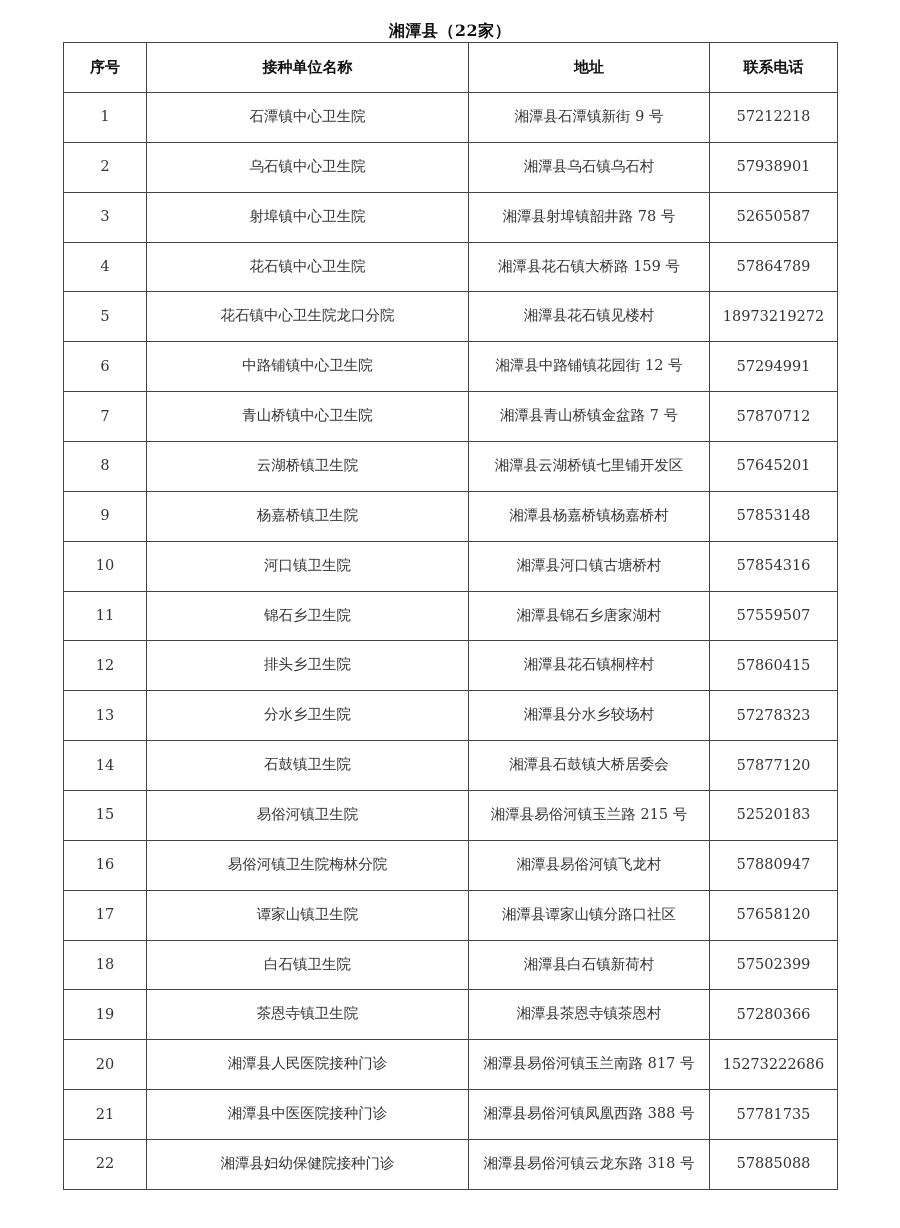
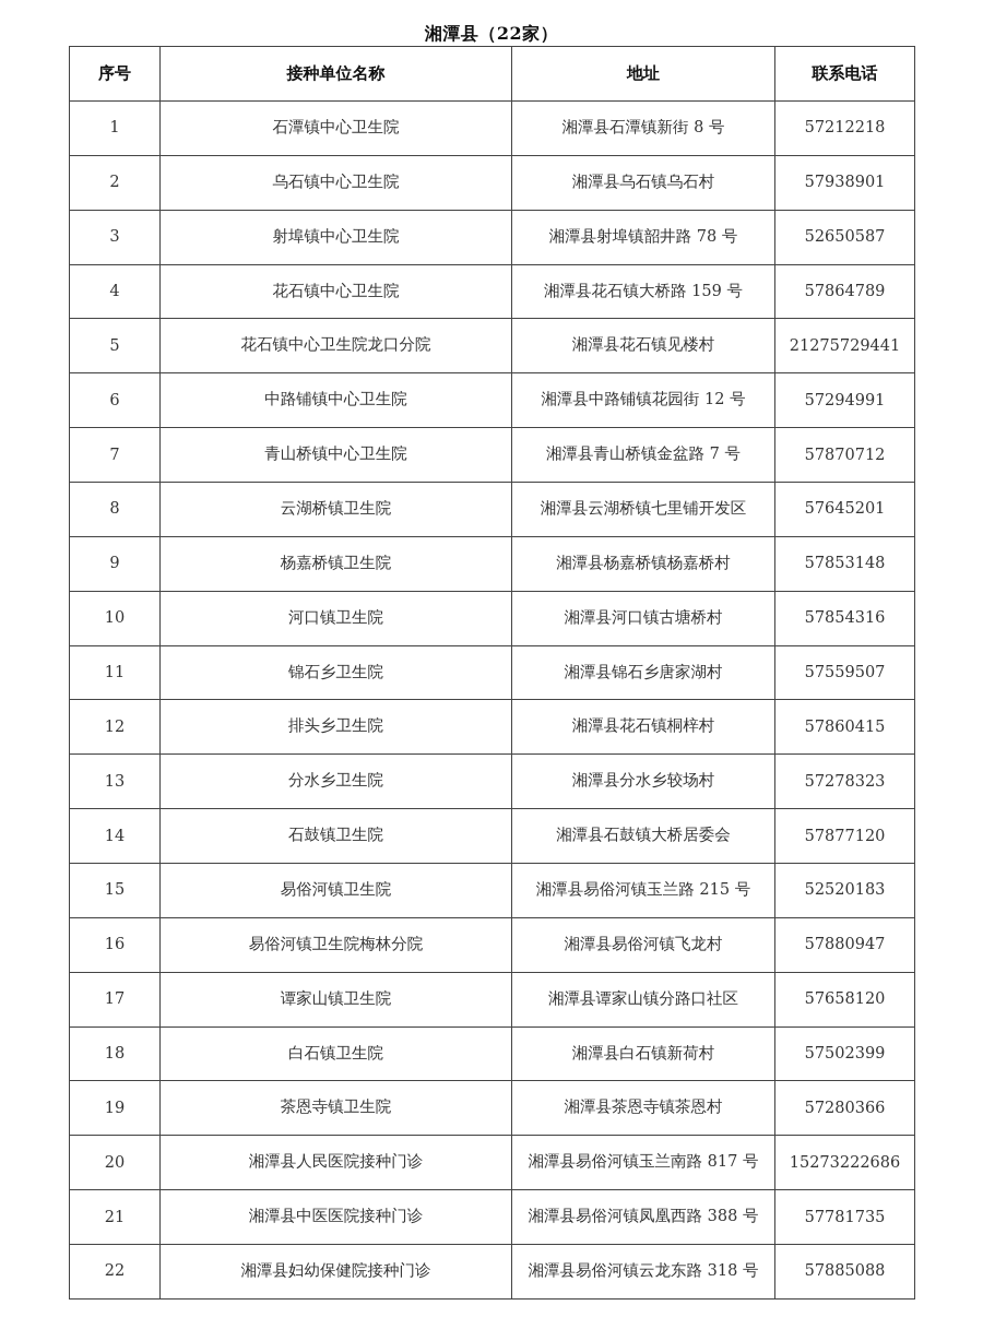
  湘潭县（22家）
  序号	接种单位名称	地址	联系电话
- 1	石潭镇中心卫生院	湘潭县石潭镇新街 9 号	57212218
+ 1	石潭镇中心卫生院	湘潭县石潭镇新街 8 号	57212218
  2	乌石镇中心卫生院	湘潭县乌石镇乌石村	57938901
  3	射埠镇中心卫生院	湘潭县射埠镇韶井路 78 号	52650587
  4	花石镇中心卫生院	湘潭县花石镇大桥路 159 号	57864789
- 5	花石镇中心卫生院龙口分院	湘潭县花石镇见楼村	18973219272
+ 5	花石镇中心卫生院龙口分院	湘潭县花石镇见楼村	21275729441
  6	中路铺镇中心卫生院	湘潭县中路铺镇花园街 12 号	57294991
  7	青山桥镇中心卫生院	湘潭县青山桥镇金盆路 7 号	57870712
  8	云湖桥镇卫生院	湘潭县云湖桥镇七里铺开发区	57645201
  9	杨嘉桥镇卫生院	湘潭县杨嘉桥镇杨嘉桥村	57853148
  10	河口镇卫生院	湘潭县河口镇古塘桥村	57854316
  11	锦石乡卫生院	湘潭县锦石乡唐家湖村	57559507
  12	排头乡卫生院	湘潭县花石镇桐梓村	57860415
  13	分水乡卫生院	湘潭县分水乡较场村	57278323
  14	石鼓镇卫生院	湘潭县石鼓镇大桥居委会	57877120
  15	易俗河镇卫生院	湘潭县易俗河镇玉兰路 215 号	52520183
  16	易俗河镇卫生院梅林分院	湘潭县易俗河镇飞龙村	57880947
  17	谭家山镇卫生院	湘潭县谭家山镇分路口社区	57658120
  18	白石镇卫生院	湘潭县白石镇新荷村	57502399
  19	茶恩寺镇卫生院	湘潭县茶恩寺镇茶恩村	57280366
  20	湘潭县人民医院接种门诊	湘潭县易俗河镇玉兰南路 817 号	15273222686
  21	湘潭县中医医院接种门诊	湘潭县易俗河镇凤凰西路 388 号	57781735
  22	湘潭县妇幼保健院接种门诊	湘潭县易俗河镇云龙东路 318 号	57885088
